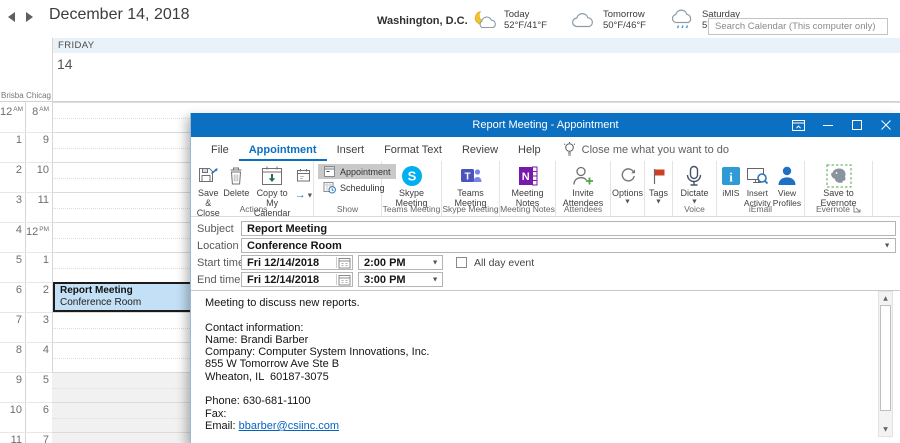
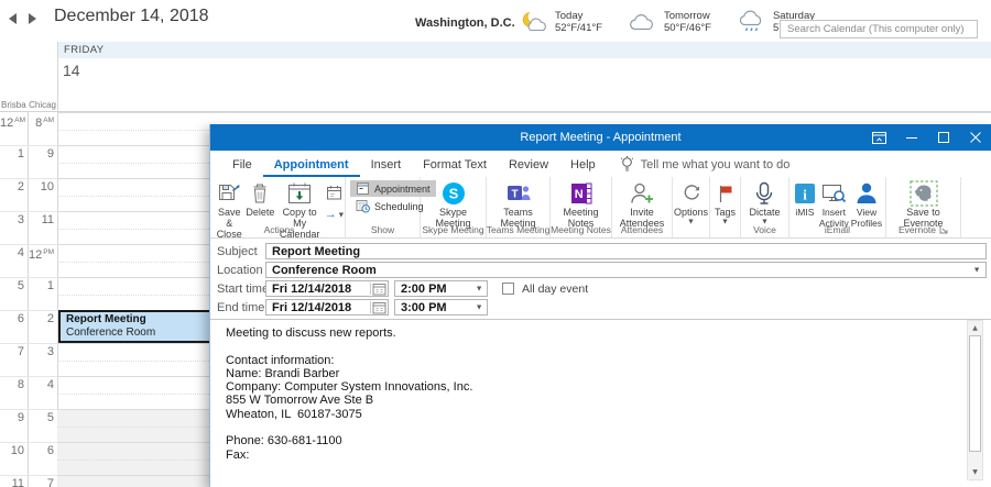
  December 14, 2018
  Washington, D.C.
  Today
  52°F/41°F
  Tomorrow
  50°F/46°F
  Saturday
  Search Calendar (This computer only)
  FRIDAY
  14
  Brisba
  Chicag
  1
  2
  3
  4
  5
  6
  7
  8
  9
  10
  11
  9
  10
  11
  1
  2
  3
  4
  5
  6
  7
  Report Meeting
  Conference Room
  Report Meeting - Appointment
  File
  Appointment
  Insert
  Format Text
  Review
  Help
- Close me what you want to do
+ Tell me what you want to do
  Save &
  Close
  Delete
  Copy to My
  Calendar
  →
  Actions
  Appointment
  Scheduling
  Show
  S
  Skype
  Meeting
- Teams Meeting
+ Skype Meeting
  T
  Teams
  Meeting
- Skype Meeting
+ Teams Meeting
  N
  Meeting
  Notes
  Meeting Notes
  Invite
  Attendees
  Attendees
  Options
  Tags
  Dictate
  Voice
  i
  iMIS
  Insert
  Activity
  View
  Profiles
  iEmail
  Save to
  Evernote
  Evernote
  Subject
  Report Meeting
  Location
  Conference Room
  Start tim
  Fri 12/14/2018
  2:00 PM
  All day event
  End time
  Fri 12/14/2018
  3:00 PM
  Meeting to discuss new reports.
  Contact information:
  Name: Brandi Barber
  Company: Computer System Innovations, Inc.
  855 W Tomorrow Ave Ste B
  Wheaton, IL 60187-3075
  Phone: 630-681-1100
  Fax:
- Email: bbarber@csiinc.com
